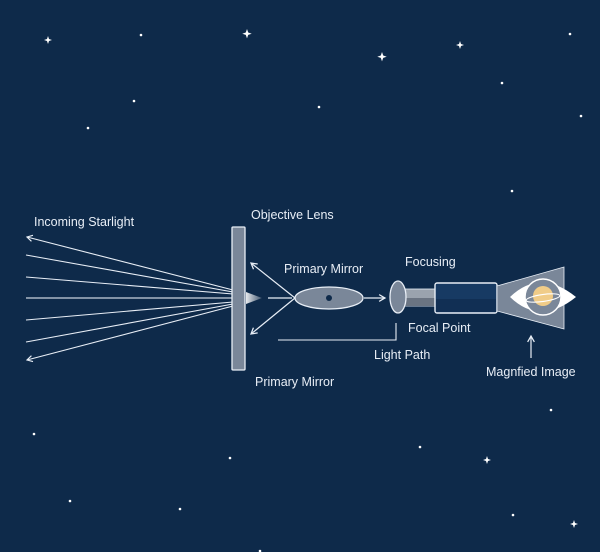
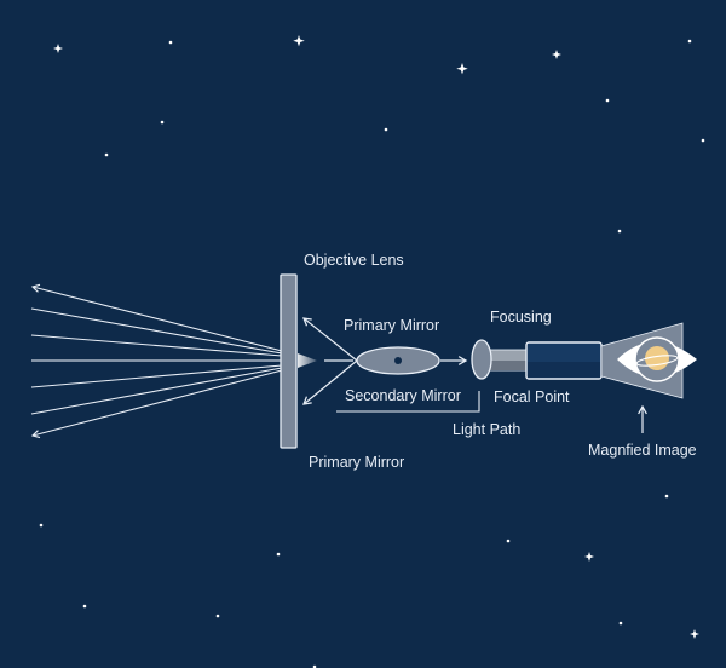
- Incoming Starlight
  Objective Lens
  Primary Mirror
+ Secondary Mirror
  Primary Mirror
  Focusing
  Focal Point
  Light Path
  Magnfied Image
